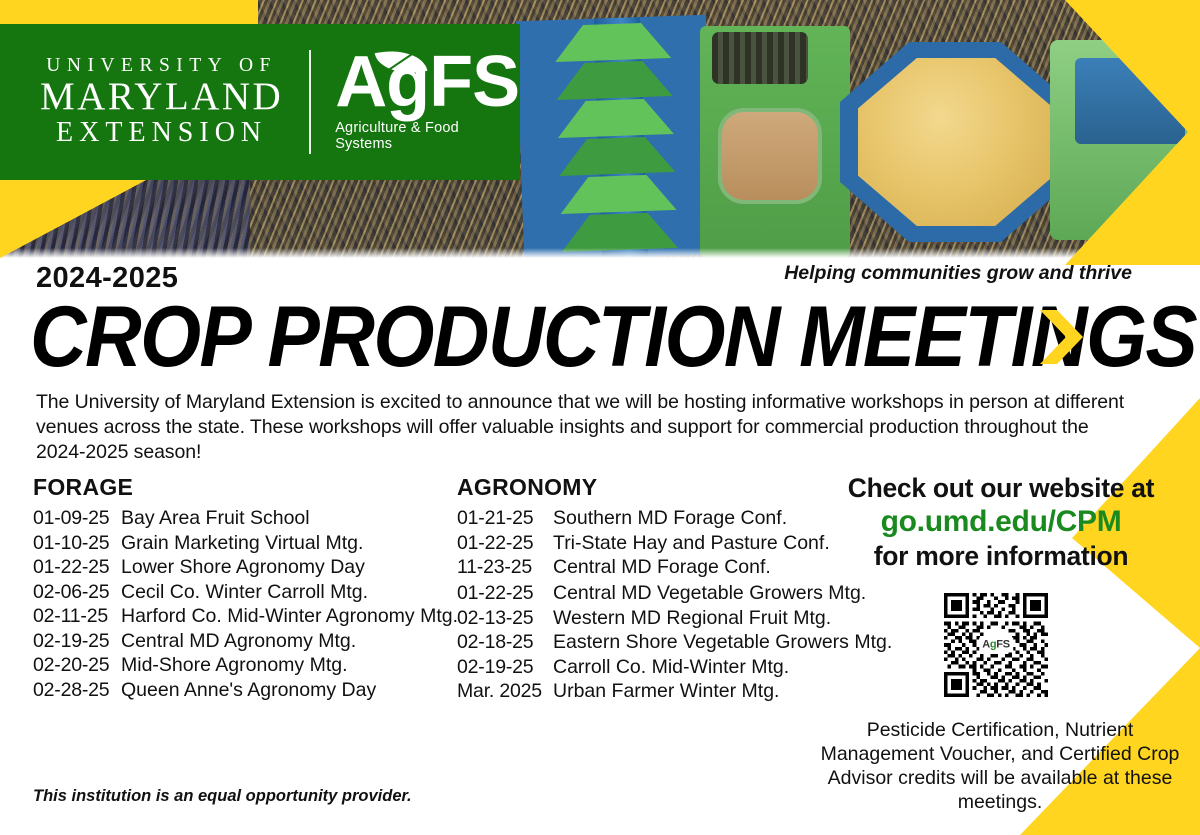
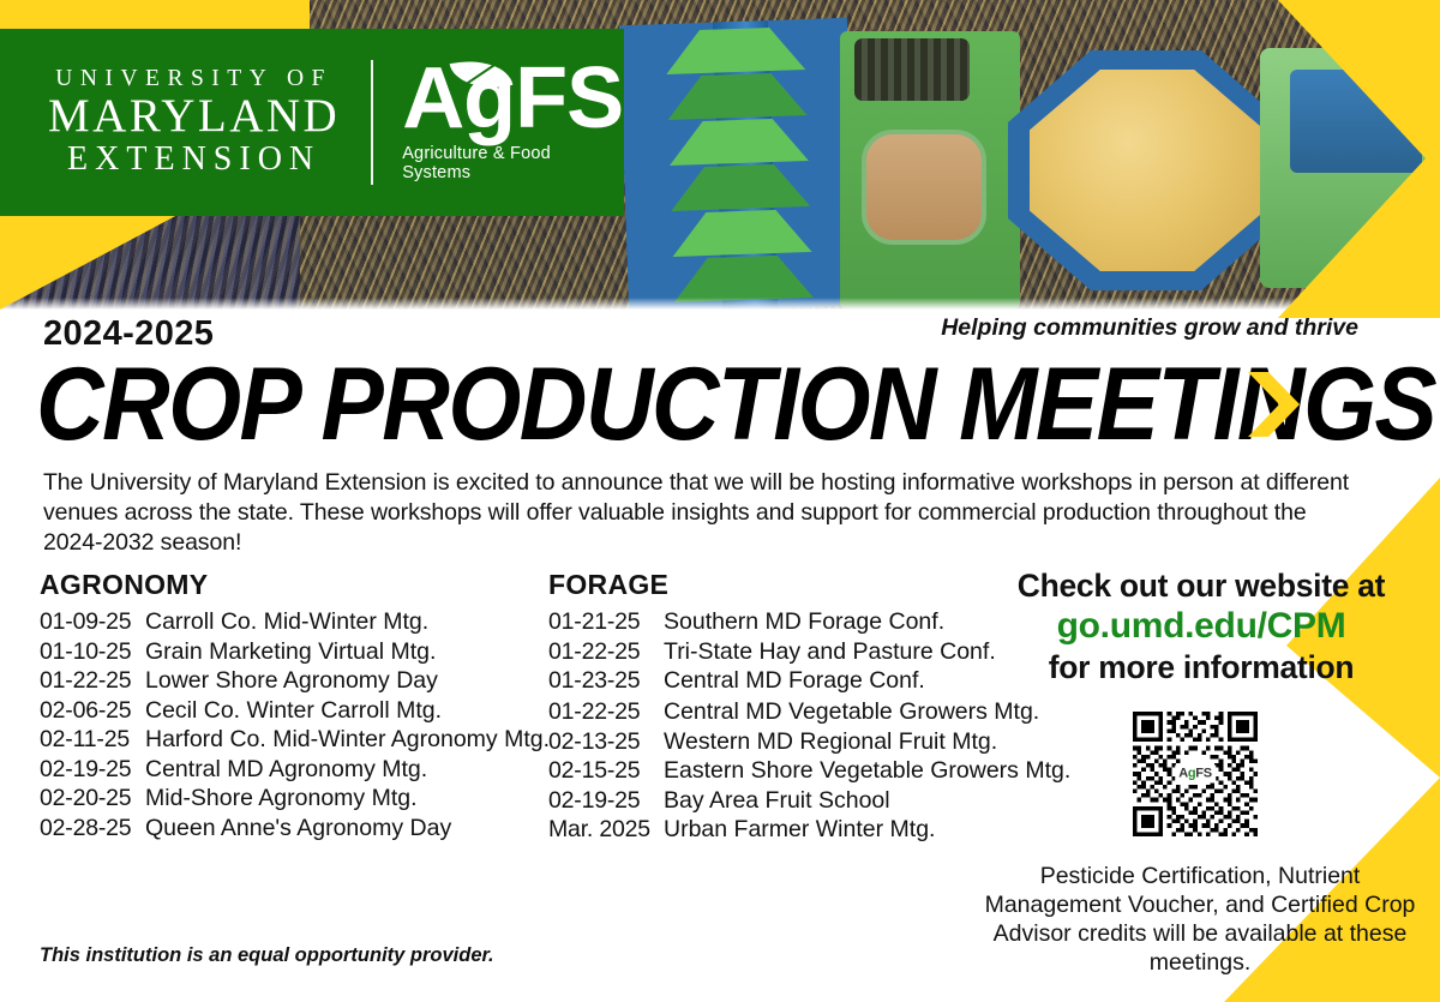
  UNIVERSITY OF
  MARYLAND
  EXTENSION
  AgFS
  Agriculture & Food Systems
  2024-2025
  Helping communities grow and thrive
  CROP PRODUCTION MEETINGS
- The University of Maryland Extension is excited to announce that we will be hosting informative workshops in person at different venues across the state. These workshops will offer valuable insights and support for commercial production throughout the 2024-2025 season!
+ The University of Maryland Extension is excited to announce that we will be hosting informative workshops in person at different venues across the state. These workshops will offer valuable insights and support for commercial production throughout the 2024-2032 season!
- FORAGE
+ AGRONOMY
  01-09-25
- Bay Area Fruit School
+ Carroll Co. Mid-Winter Mtg.
  01-10-25
  Grain Marketing Virtual Mtg.
  01-22-25
  Lower Shore Agronomy Day
  02-06-25
  Cecil Co. Winter Carroll Mtg.
  02-11-25
  Harford Co. Mid-Winter Agronomy Mtg.
  02-19-25
  Central MD Agronomy Mtg.
  02-20-25
  Mid-Shore Agronomy Mtg.
  02-28-25
  Queen Anne's Agronomy Day
- AGRONOMY
+ FORAGE
  01-21-25
  Southern MD Forage Conf.
  01-22-25
  Tri-State Hay and Pasture Conf.
- 11-23-25
+ 01-23-25
  Central MD Forage Conf.
  01-22-25
  Central MD Vegetable Growers Mtg.
  02-13-25
  Western MD Regional Fruit Mtg.
- 02-18-25
+ 02-15-25
  Eastern Shore Vegetable Growers Mtg.
  02-19-25
- Carroll Co. Mid-Winter Mtg.
+ Bay Area Fruit School
  Mar. 2025
  Urban Farmer Winter Mtg.
  Check out our website at
  go.umd.edu/CPM
  for more information
  AgFS
  Pesticide Certification, Nutrient Management Voucher, and Certified Crop Advisor credits will be available at these meetings.
  This institution is an equal opportunity provider.
